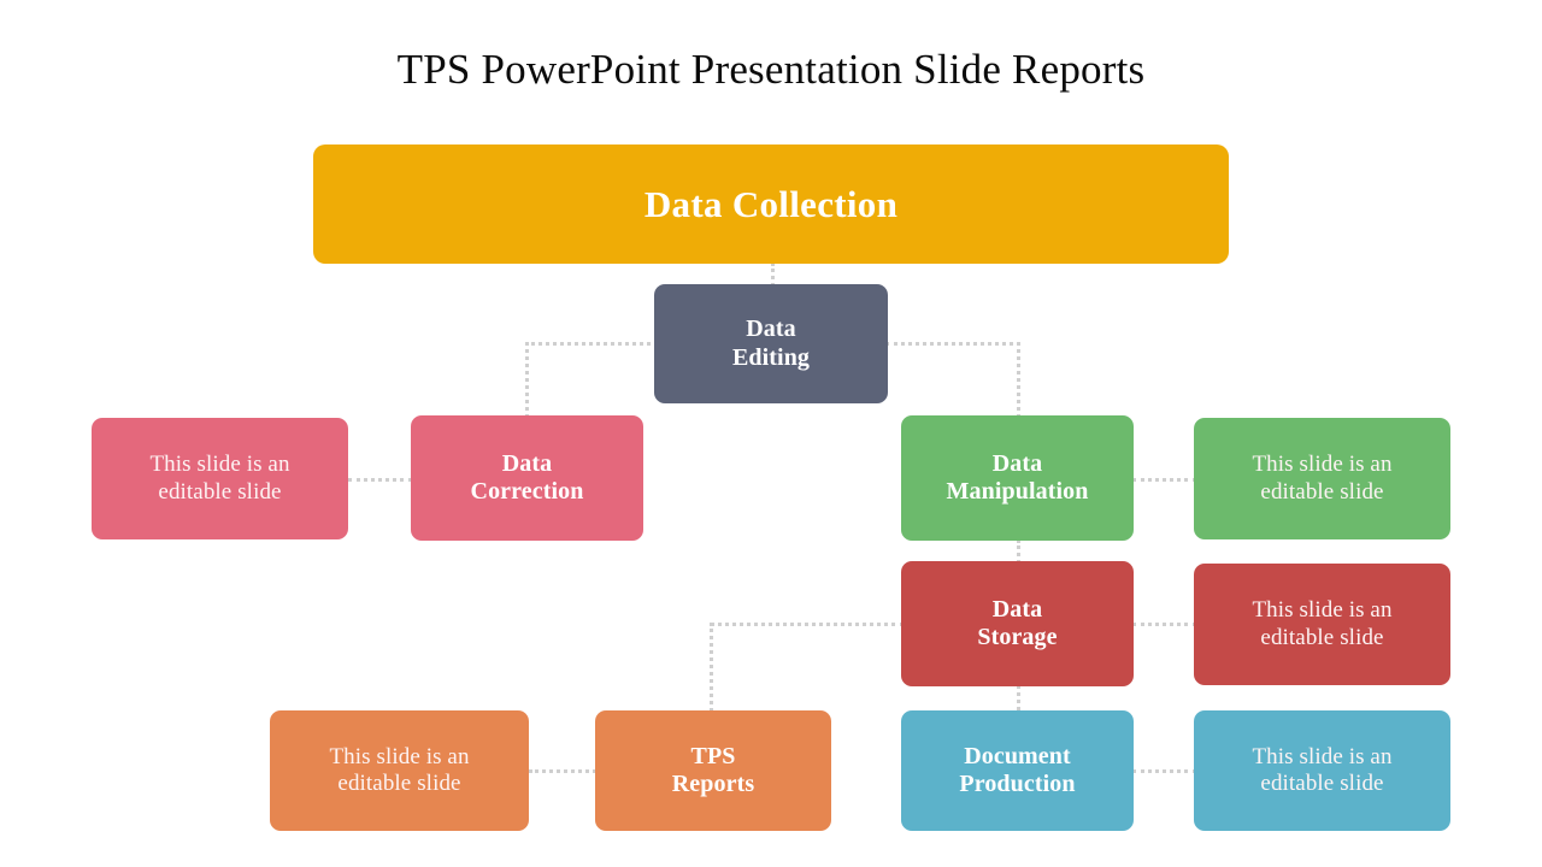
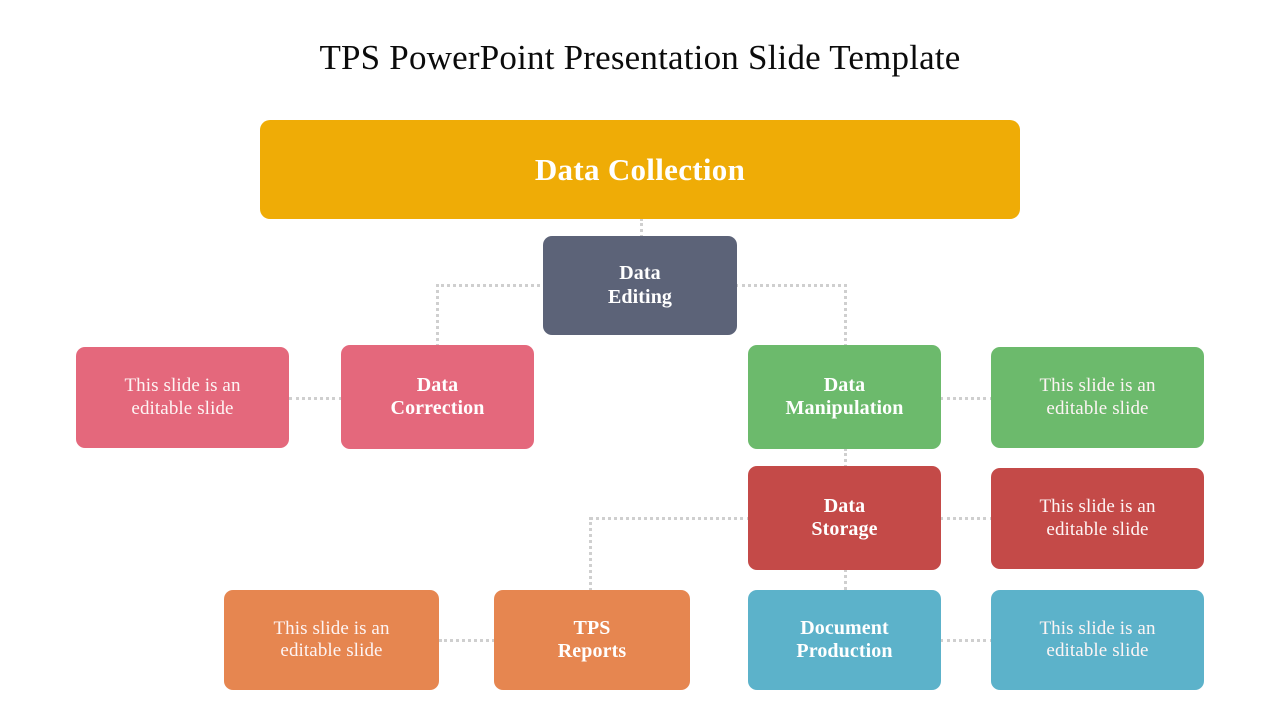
- TPS PowerPoint Presentation Slide Reports
+ TPS PowerPoint Presentation Slide Template
  Data Collection
  Data
  Editing
  This slide is an
  editable slide
  Data
  Correction
  Data
  Manipulation
  This slide is an
  editable slide
  Data
  Storage
  This slide is an
  editable slide
  This slide is an
  editable slide
  TPS
  Reports
  Document
  Production
  This slide is an
  editable slide
